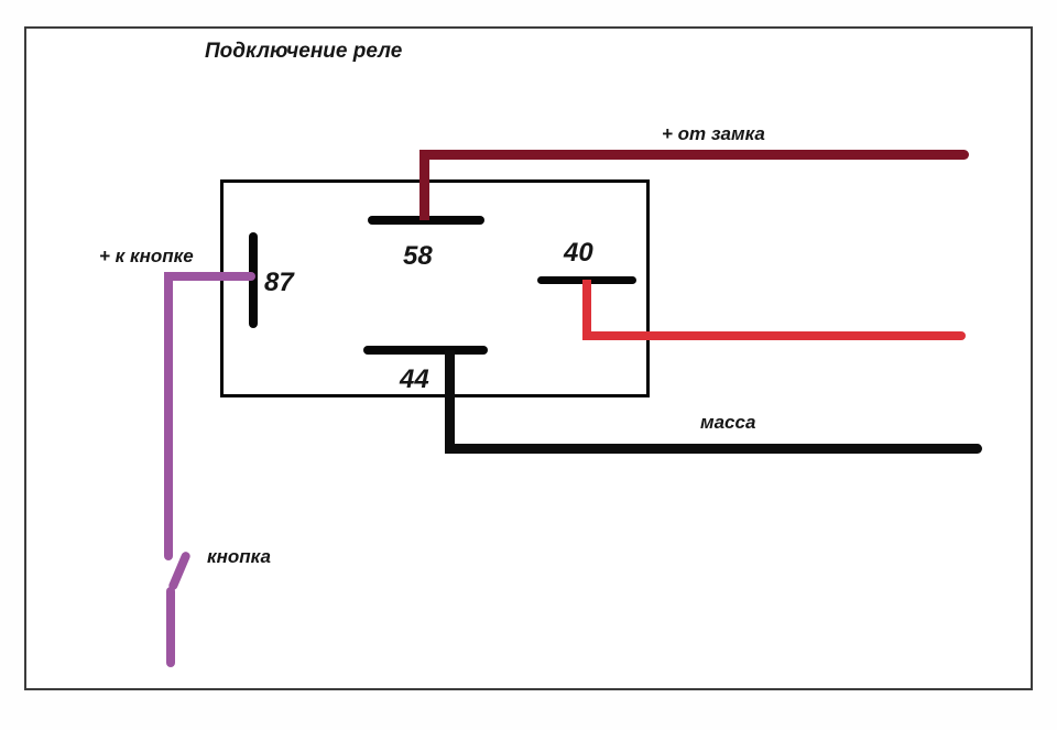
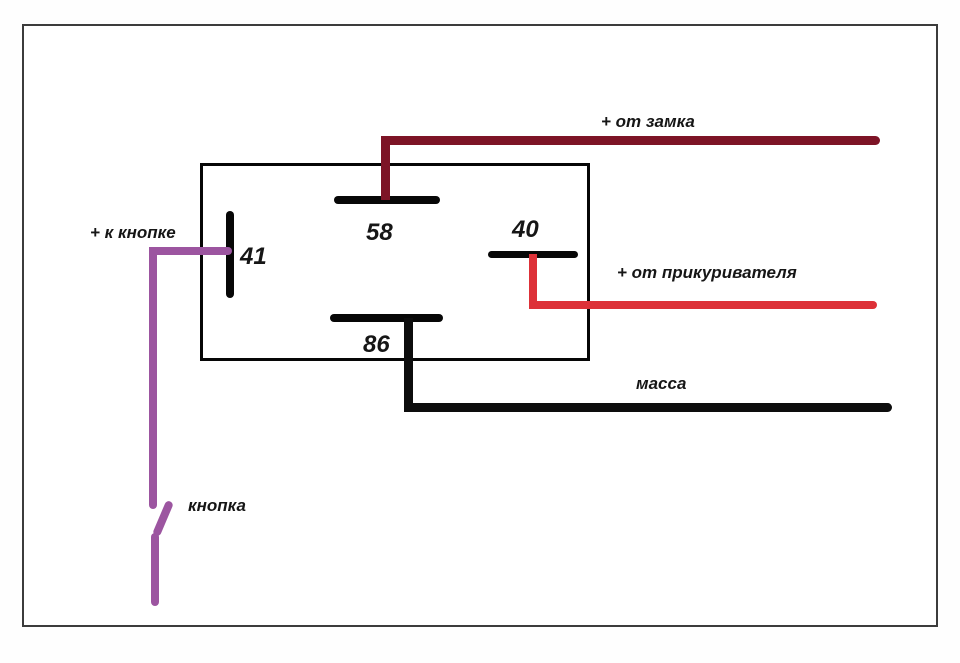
- Подключение реле
  58
  40
- 44
+ 86
- 87
+ 41
  + от замка
+ + от прикуривателя
  масса
  + к кнопке
  кнопка
